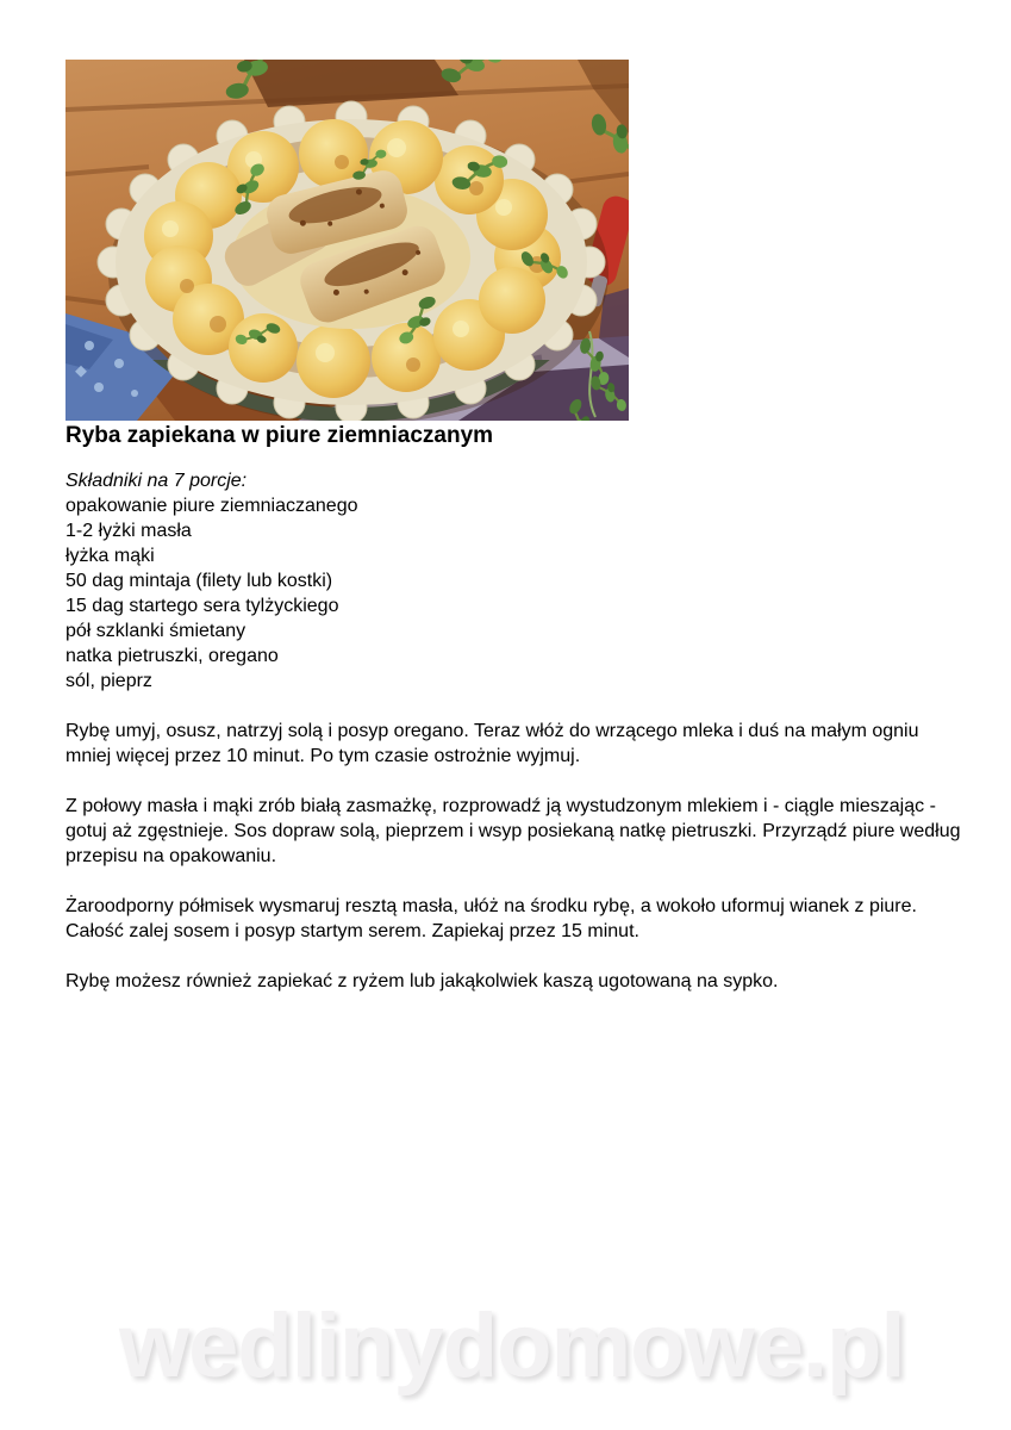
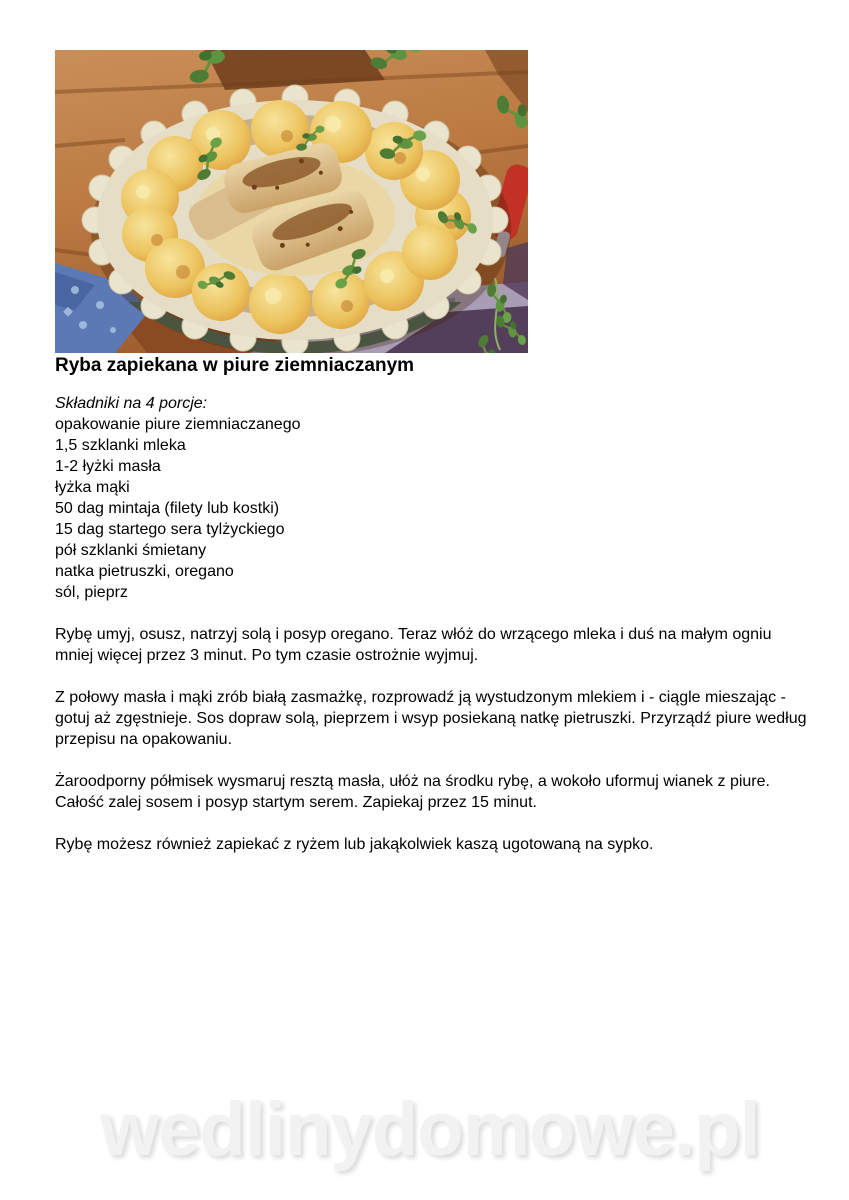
  Ryba zapiekana w piure ziemniaczanym
- Składniki na 7 porcje:
+ Składniki na 4 porcje:
  opakowanie piure ziemniaczanego
+ 1,5 szklanki mleka
  1-2 łyżki masła
  łyżka mąki
  50 dag mintaja (filety lub kostki)
  15 dag startego sera tylżyckiego
  pół szklanki śmietany
  natka pietruszki, oregano
  sól, pieprz
- Rybę umyj, osusz, natrzyj solą i posyp oregano. Teraz włóż do wrzącego mleka i duś na małym ogniu mniej więcej przez 10 minut. Po tym czasie ostrożnie wyjmuj.
+ Rybę umyj, osusz, natrzyj solą i posyp oregano. Teraz włóż do wrzącego mleka i duś na małym ogniu mniej więcej przez 3 minut. Po tym czasie ostrożnie wyjmuj.
  Z połowy masła i mąki zrób białą zasmażkę, rozprowadź ją wystudzonym mlekiem i - ciągle mieszając - gotuj aż zgęstnieje. Sos dopraw solą, pieprzem i wsyp posiekaną natkę pietruszki. Przyrządź piure według przepisu na opakowaniu.
  Żaroodporny półmisek wysmaruj resztą masła, ułóż na środku rybę, a wokoło uformuj wianek z piure. Całość zalej sosem i posyp startym serem. Zapiekaj przez 15 minut.
  Rybę możesz również zapiekać z ryżem lub jakąkolwiek kaszą ugotowaną na sypko.
  wedlinydomowe.pl
